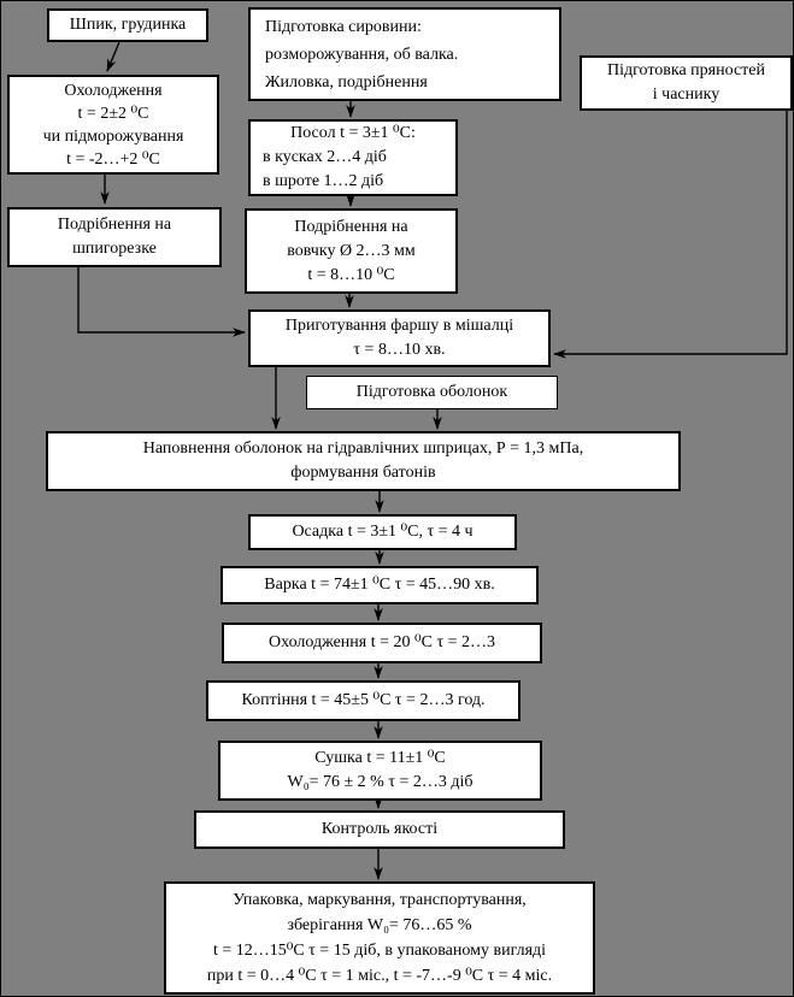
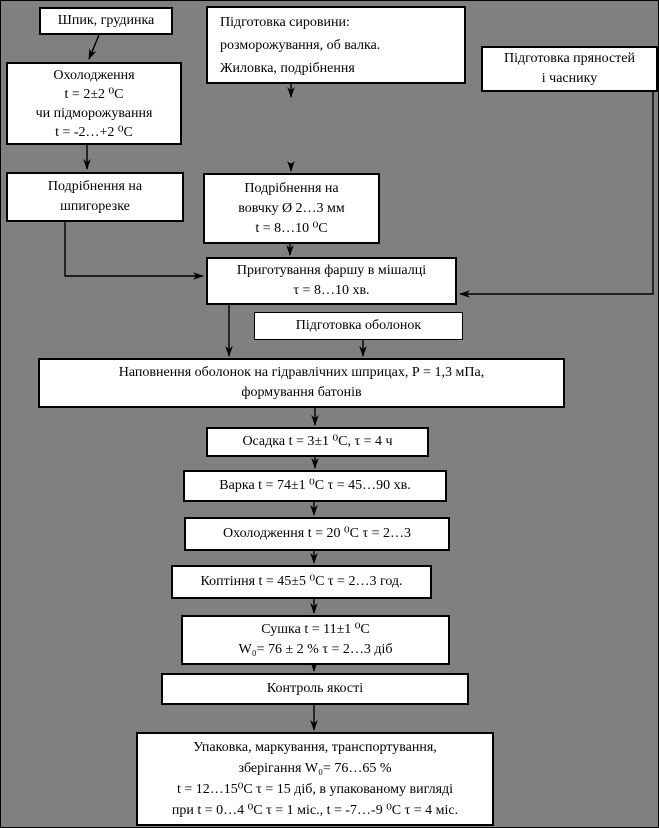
  Шпик, грудинка
  Підготовка сировини:
  розморожування, об валка.
  Жиловка, подрібнення
  Підготовка пряностей
  і часнику
  Охолодження
  t = 2±2 ⁰С
  чи підморожування
  t = -2…+2 ⁰С
- Посол t = 3±1 ⁰С:
- в кусках 2…4 діб
- в шроте 1…2 діб
  Подрібнення на
  шпигорезке
  Подрібнення на
  вовчку Ø 2…3 мм
  t = 8…10 ⁰С
  Приготування фаршу в мішалці
  τ = 8…10 хв.
  Підготовка оболонок
  Наповнення оболонок на гідравлічних шприцах, Р = 1,3 мПа,
  формування батонів
  Осадка t = 3±1 ⁰С, τ = 4 ч
  Варка t = 74±1 ⁰С τ = 45…90 хв.
  Охолодження t = 20 ⁰С τ = 2…3
  Коптіння t = 45±5 ⁰С τ = 2…3 год.
  Сушка t = 11±1 ⁰С
  W₀= 76 ± 2 % τ = 2…3 діб
  Контроль якості
  Упаковка, маркування, транспортування,
  зберігання W₀= 76…65 %
  t = 12…15⁰С τ = 15 діб, в упакованому вигляді
  при t = 0…4 ⁰С τ = 1 міс., t = -7…-9 ⁰С τ = 4 міс.
